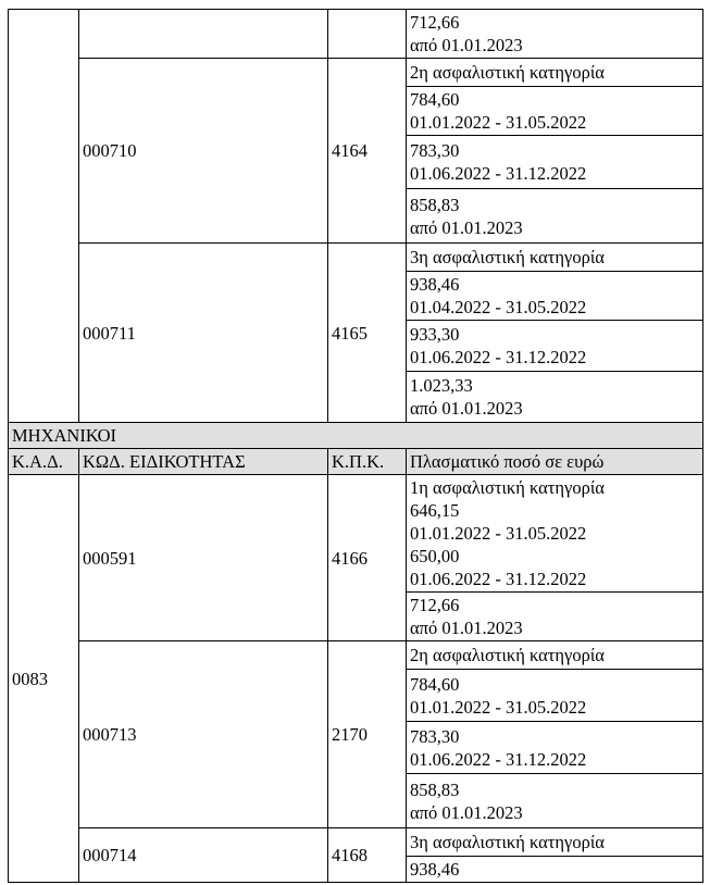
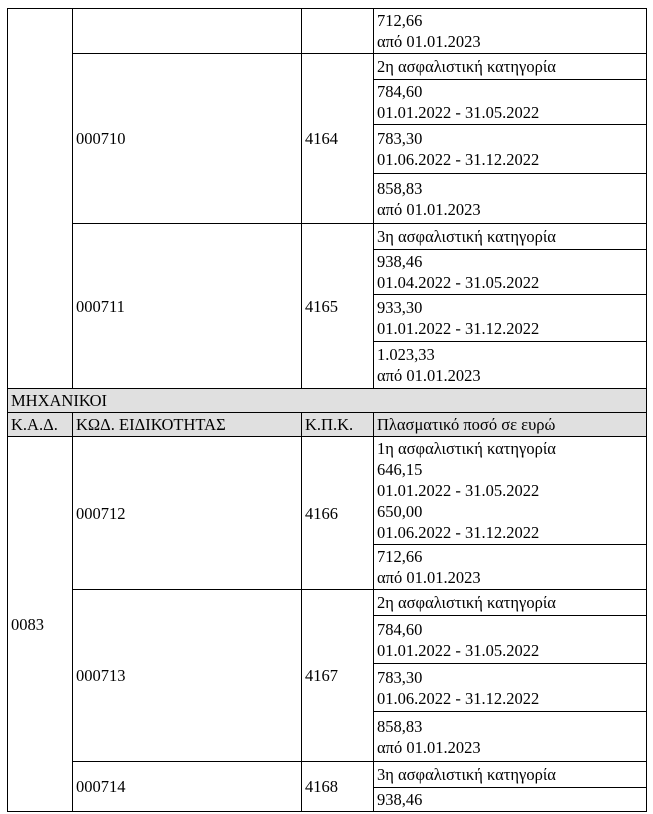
  			712,66 από 01.01.2023
  000710	4164	2η ασφαλιστική κατηγορία
  784,60 01.01.2022 - 31.05.2022
  783,30 01.06.2022 - 31.12.2022
  858,83 από 01.01.2023
  000711	4165	3η ασφαλιστική κατηγορία
  938,46 01.04.2022 - 31.05.2022
- 933,30 01.06.2022 - 31.12.2022
+ 933,30 01.01.2022 - 31.12.2022
  1.023,33 από 01.01.2023
  ΜΗΧΑΝΙΚΟΙ
  Κ.Α.Δ.	ΚΩΔ. ΕΙΔΙΚΟΤΗΤΑΣ	Κ.Π.Κ.	Πλασματικό ποσό σε ευρώ
- 0083	000591	4166	1η ασφαλιστική κατηγορία 646,15 01.01.2022 - 31.05.2022 650,00 01.06.2022 - 31.12.2022
+ 0083	000712	4166	1η ασφαλιστική κατηγορία 646,15 01.01.2022 - 31.05.2022 650,00 01.06.2022 - 31.12.2022
  712,66 από 01.01.2023
- 000713	2170	2η ασφαλιστική κατηγορία
+ 000713	4167	2η ασφαλιστική κατηγορία
  784,60 01.01.2022 - 31.05.2022
  783,30 01.06.2022 - 31.12.2022
  858,83 από 01.01.2023
  000714	4168	3η ασφαλιστική κατηγορία
  938,46
